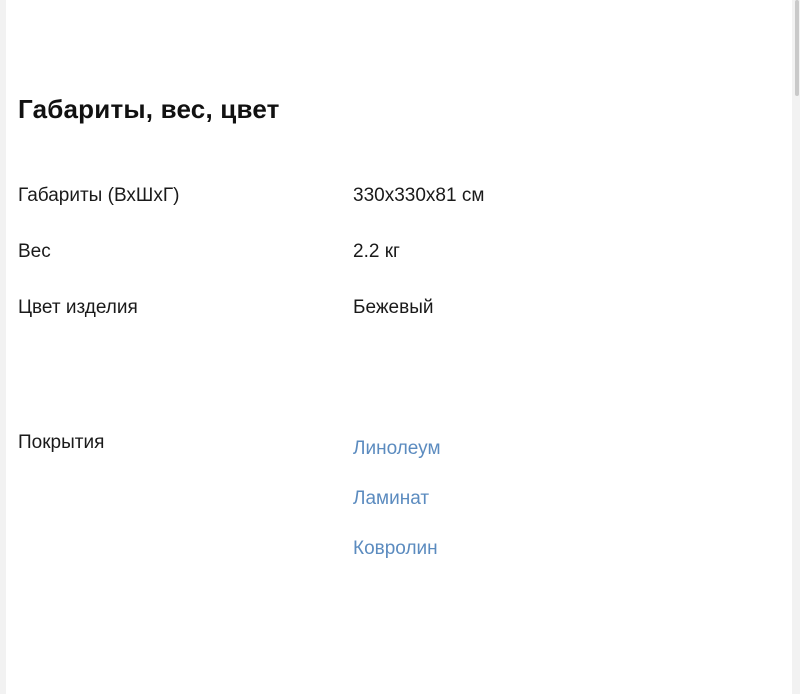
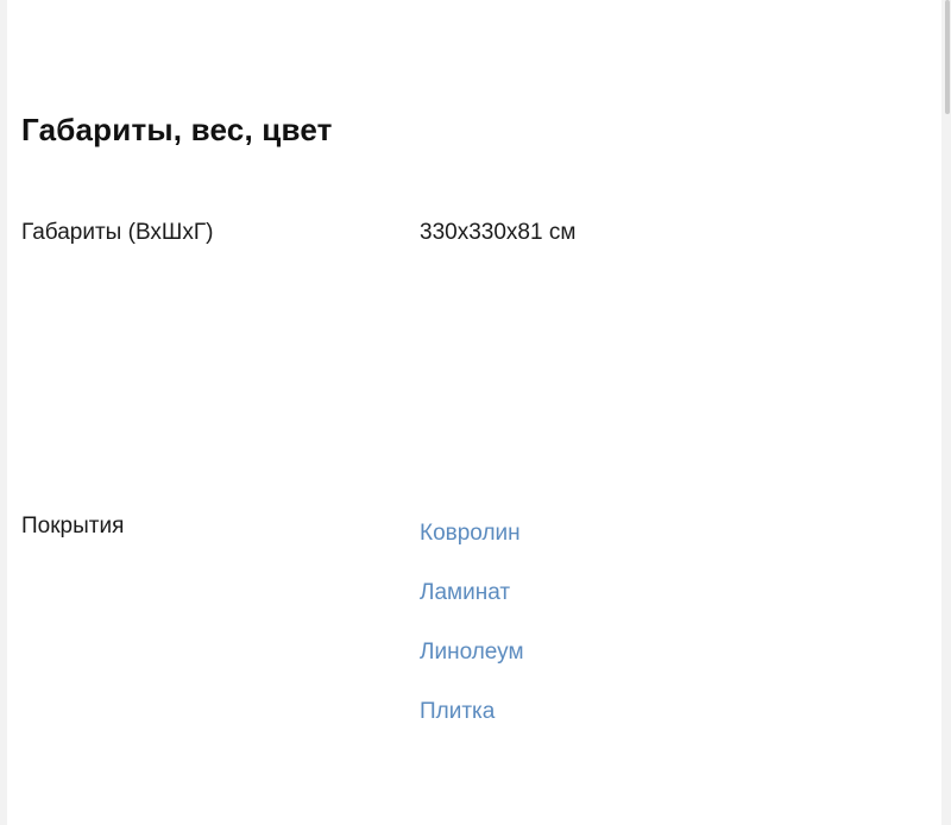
  Габариты, вес, цвет
  Габариты (ВхШхГ)	330x330x81 см
- Вес	2.2 кг
- Цвет изделия	Бежевый
  Покрытия
- Линолеум
+ Ковролин
  Ламинат
- Ковролин
+ Линолеум
+ Плитка
